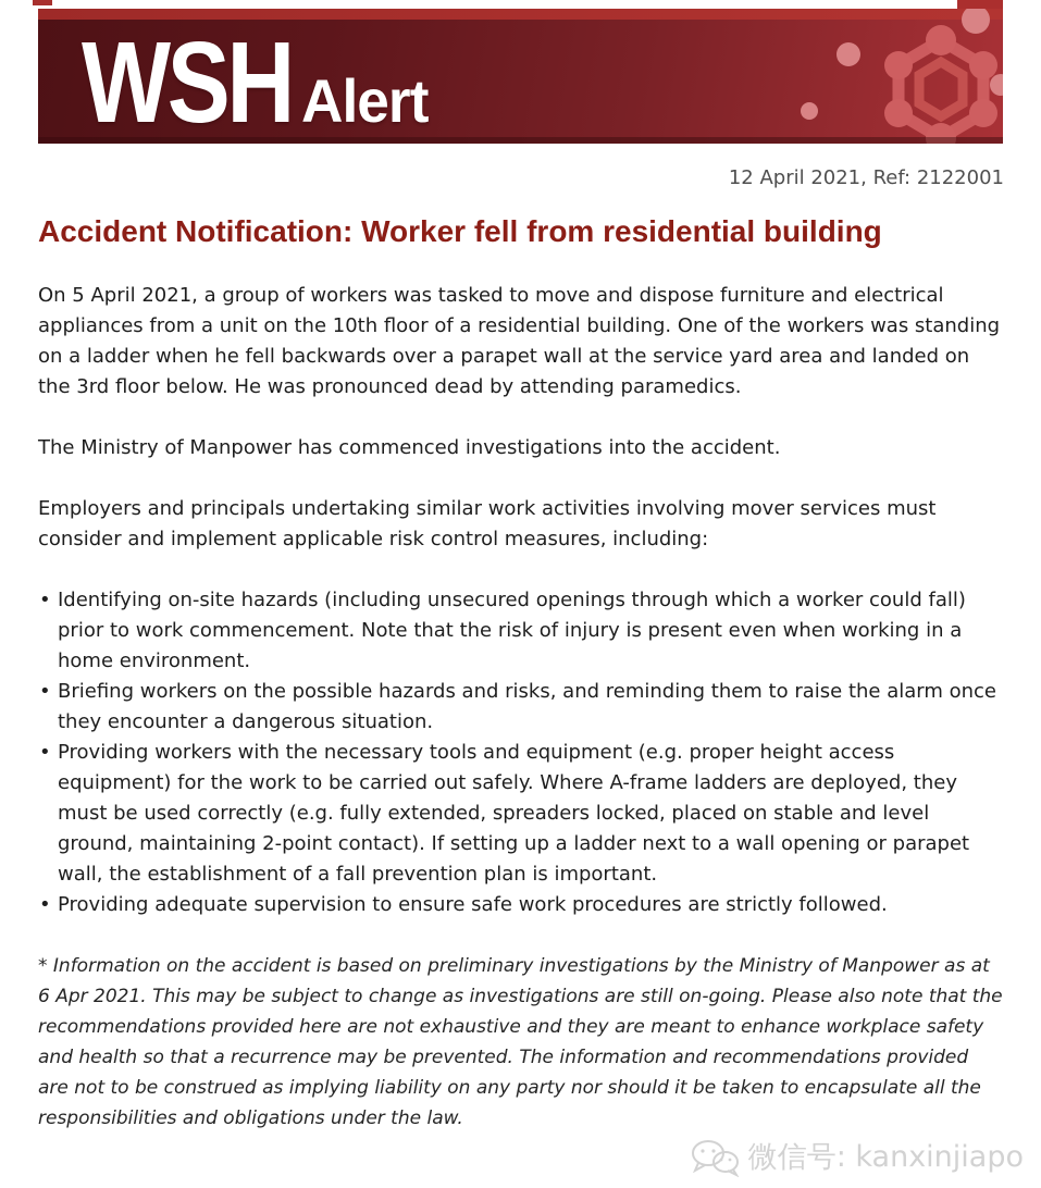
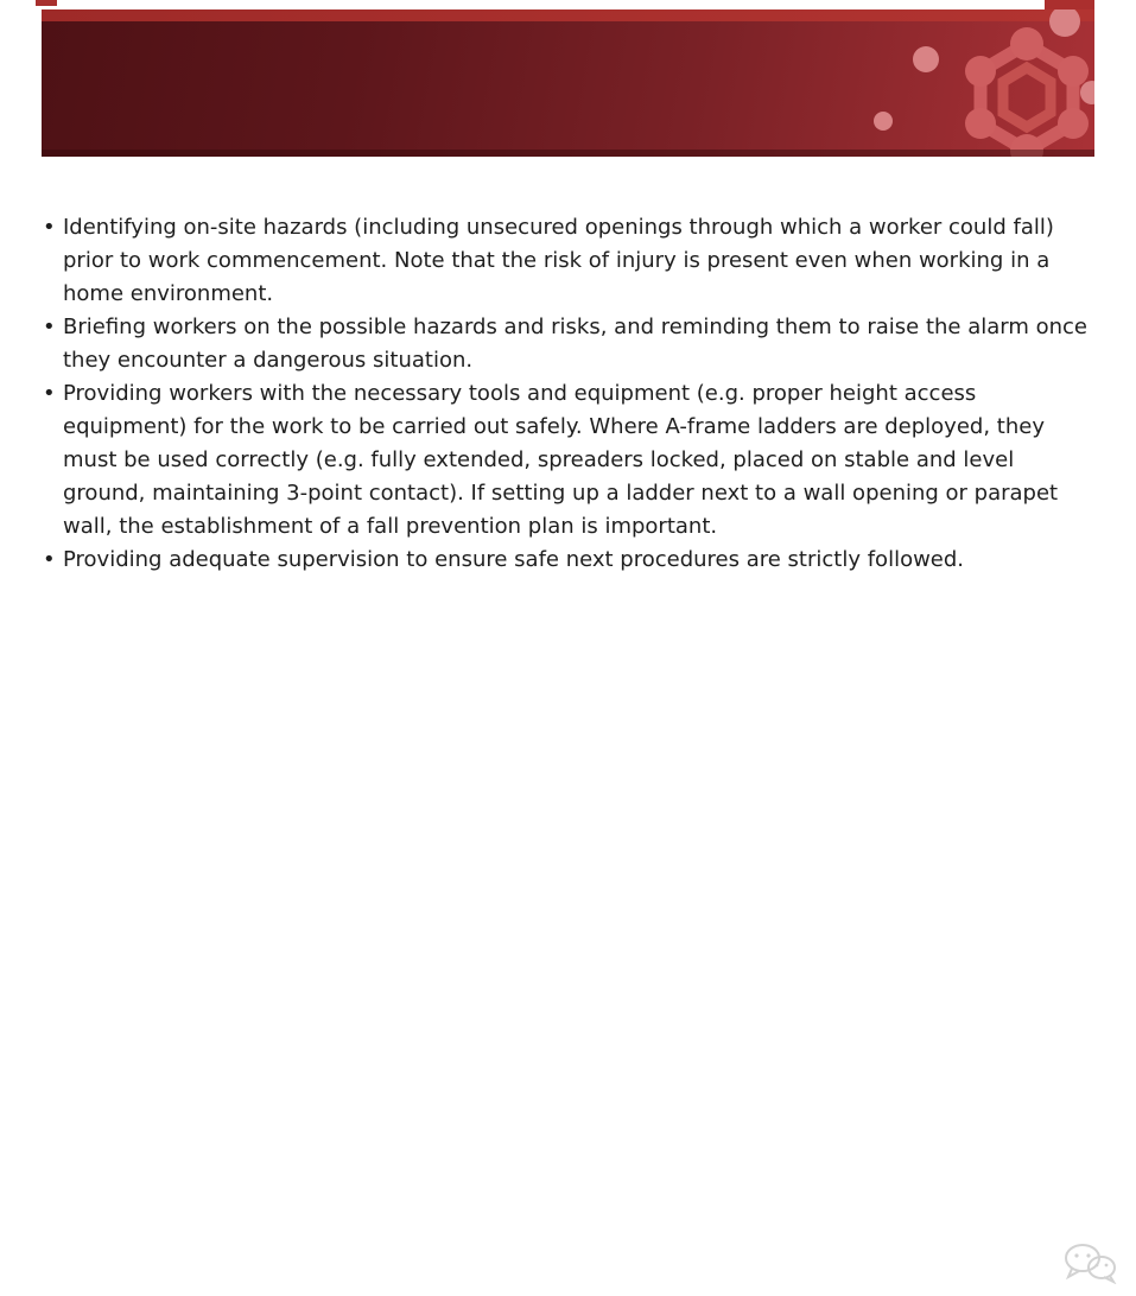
- WSH
- Alert
- 12 April 2021, Ref: 2122001
- Accident Notification: Worker fell from residential building
- On 5 April 2021, a group of workers was tasked to move and dispose furniture and electrical appliances from a unit on the 10th floor of a residential building. One of the workers was standing on a ladder when he fell backwards over a parapet wall at the service yard area and landed on the 3rd floor below. He was pronounced dead by attending paramedics.
- The Ministry of Manpower has commenced investigations into the accident.
- Employers and principals undertaking similar work activities involving mover services must consider and implement applicable risk control measures, including:
  •
  Identifying on-site hazards (including unsecured openings through which a worker could fall) prior to work commencement. Note that the risk of injury is present even when working in a home environment.
  •
  Briefing workers on the possible hazards and risks, and reminding them to raise the alarm once they encounter a dangerous situation.
  •
- Providing workers with the necessary tools and equipment (e.g. proper height access equipment) for the work to be carried out safely. Where A-frame ladders are deployed, they must be used correctly (e.g. fully extended, spreaders locked, placed on stable and level ground, maintaining 2-point contact). If setting up a ladder next to a wall opening or parapet wall, the establishment of a fall prevention plan is important.
+ Providing workers with the necessary tools and equipment (e.g. proper height access equipment) for the work to be carried out safely. Where A-frame ladders are deployed, they must be used correctly (e.g. fully extended, spreaders locked, placed on stable and level ground, maintaining 3-point contact). If setting up a ladder next to a wall opening or parapet wall, the establishment of a fall prevention plan is important.
  •
- Providing adequate supervision to ensure safe work procedures are strictly followed.
+ Providing adequate supervision to ensure safe next procedures are strictly followed.
- * Information on the accident is based on preliminary investigations by the Ministry of Manpower as at 6 Apr 2021. This may be subject to change as investigations are still on-going. Please also note that the recommendations provided here are not exhaustive and they are meant to enhance workplace safety and health so that a recurrence may be prevented. The information and recommendations provided are not to be construed as implying liability on any party nor should it be taken to encapsulate all the responsibilities and obligations under the law.
- 微信号: kanxinjiapo
